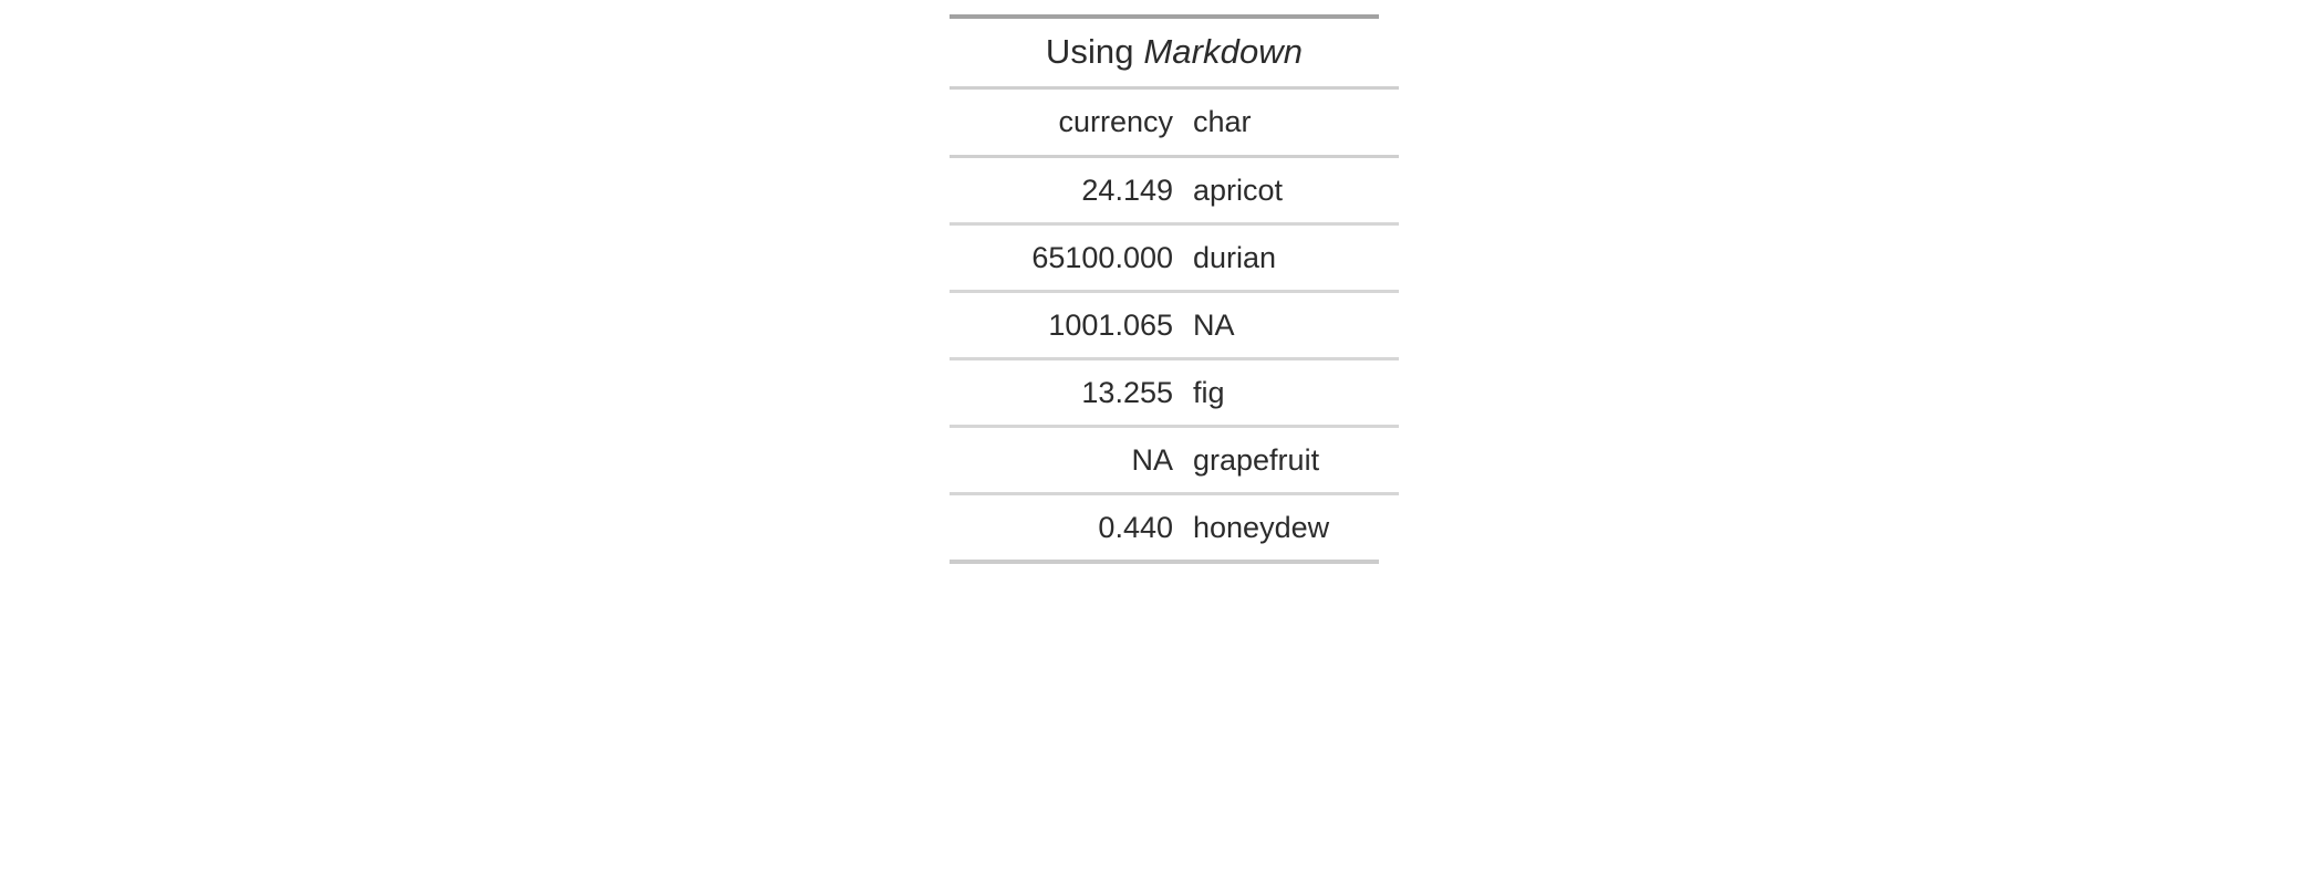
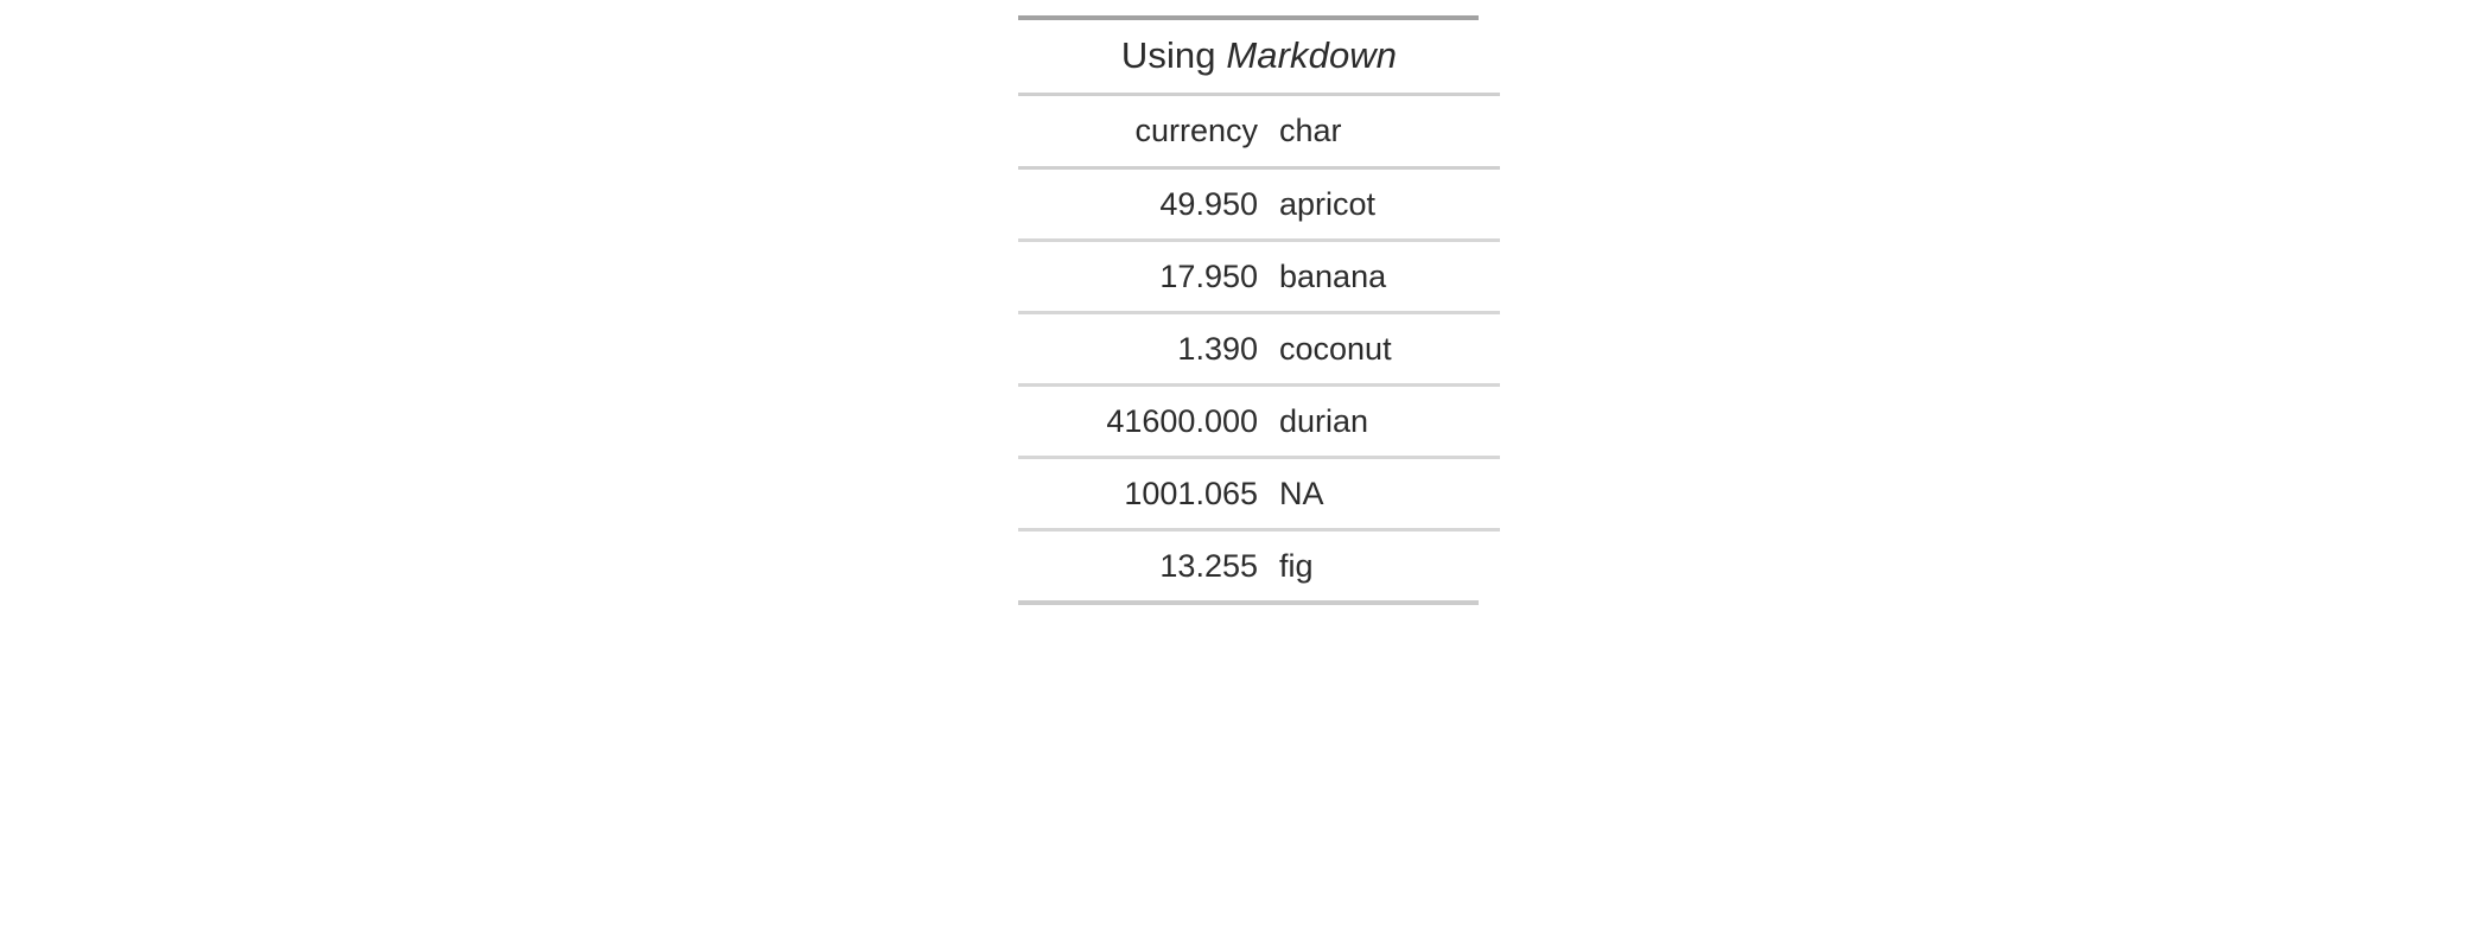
  Using Markdown
  currency	char
- 24.149	apricot
+ 49.950	apricot
+ 17.950	banana
+ 1.390	coconut
- 65100.000	durian
+ 41600.000	durian
  1001.065	NA
  13.255	fig
- NA	grapefruit
- 0.440	honeydew
